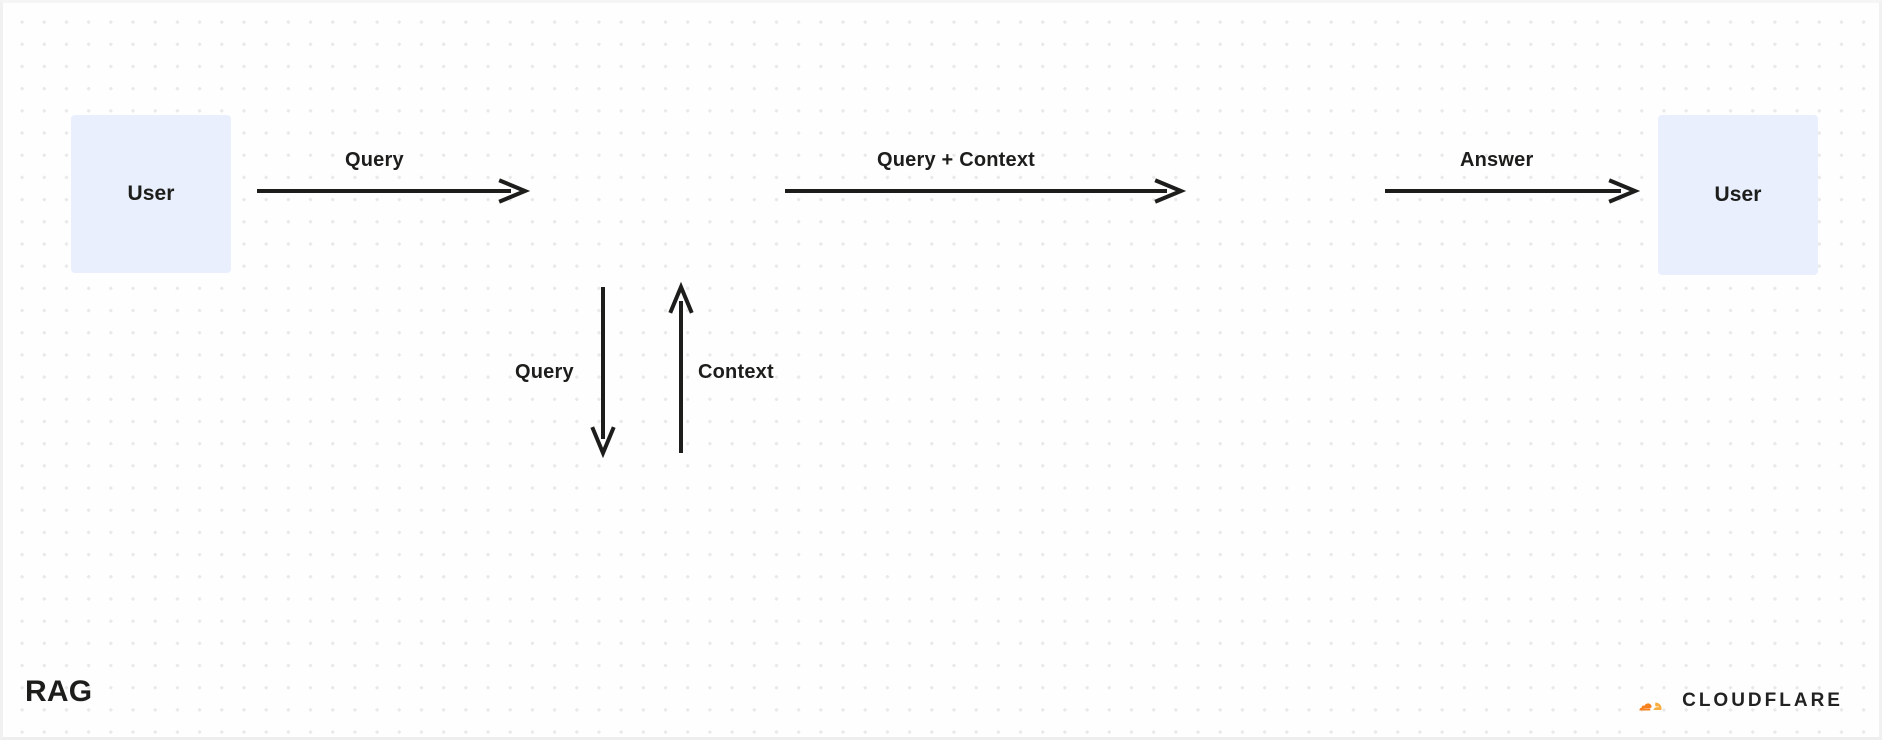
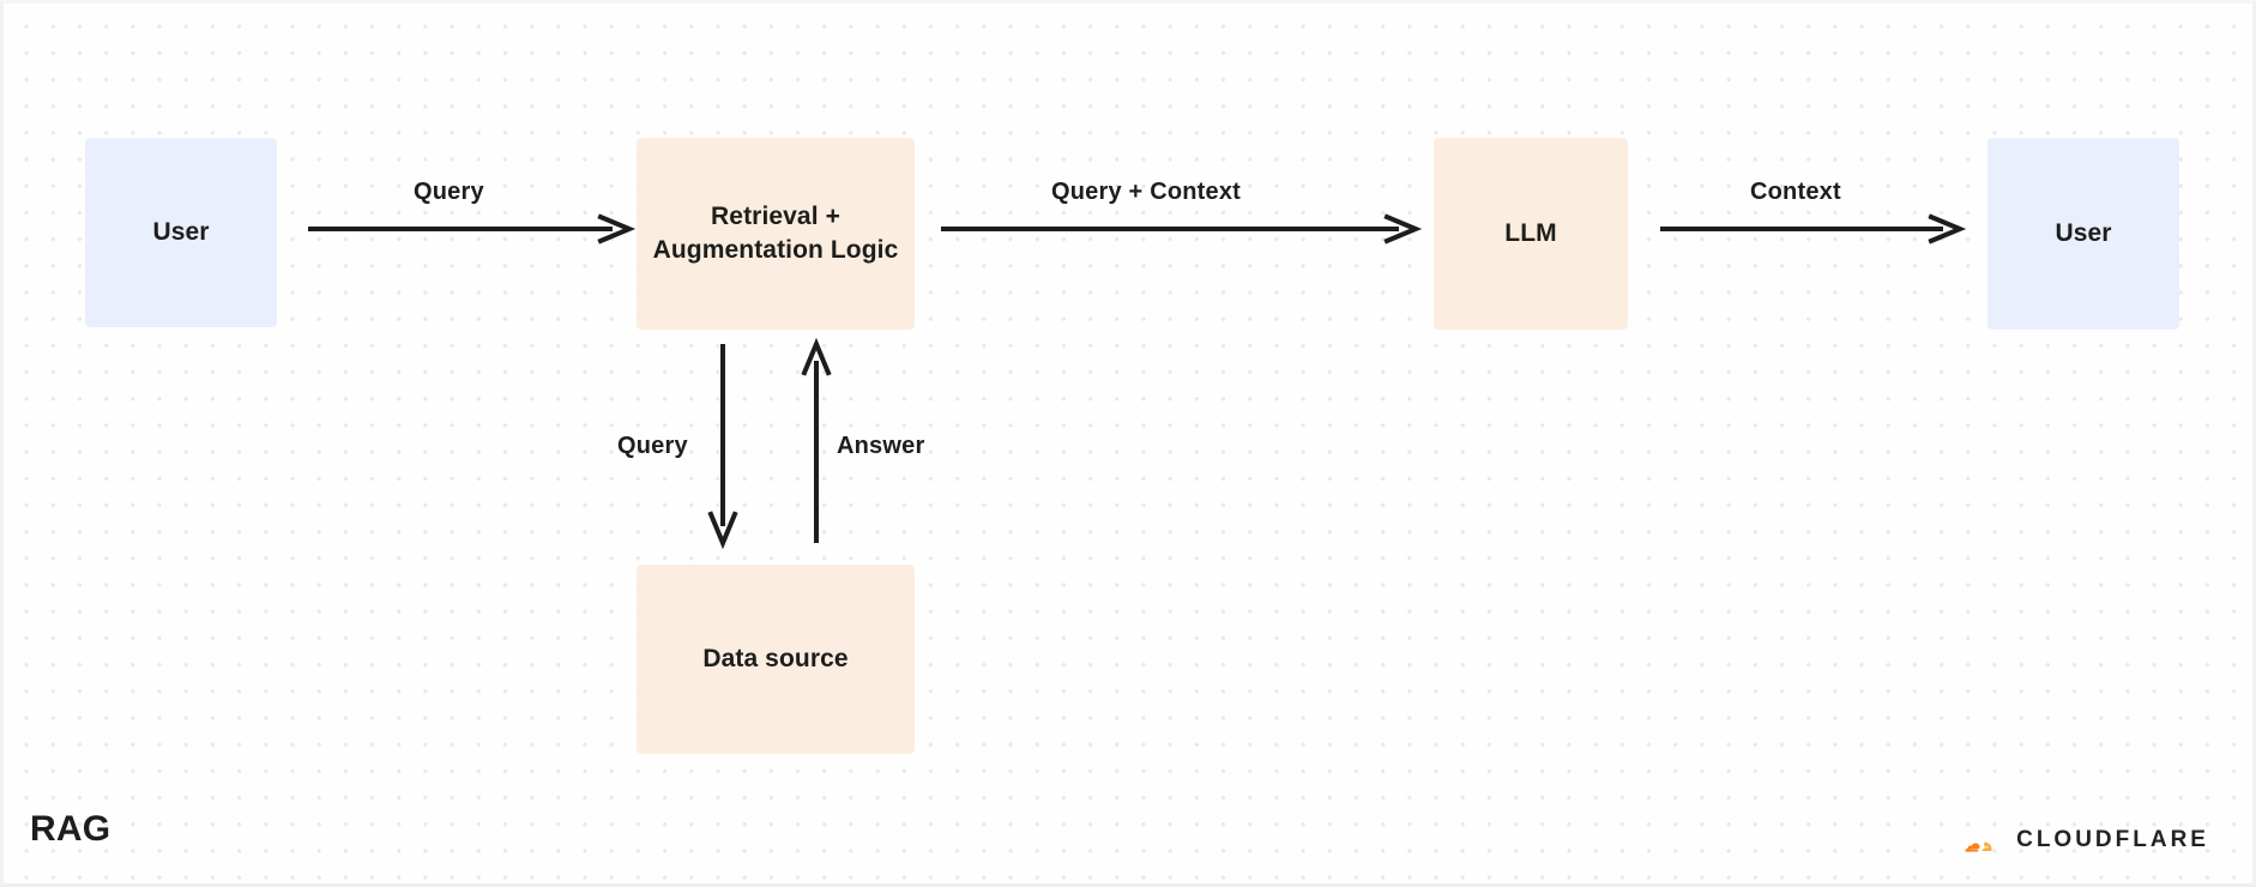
  User
+ Retrieval + Augmentation Logic
+ LLM
  User
+ Data source
  Query
  Query + Context
- Answer
+ Context
  Query
- Context
+ Answer
  RAG
  CLOUDFLARE
